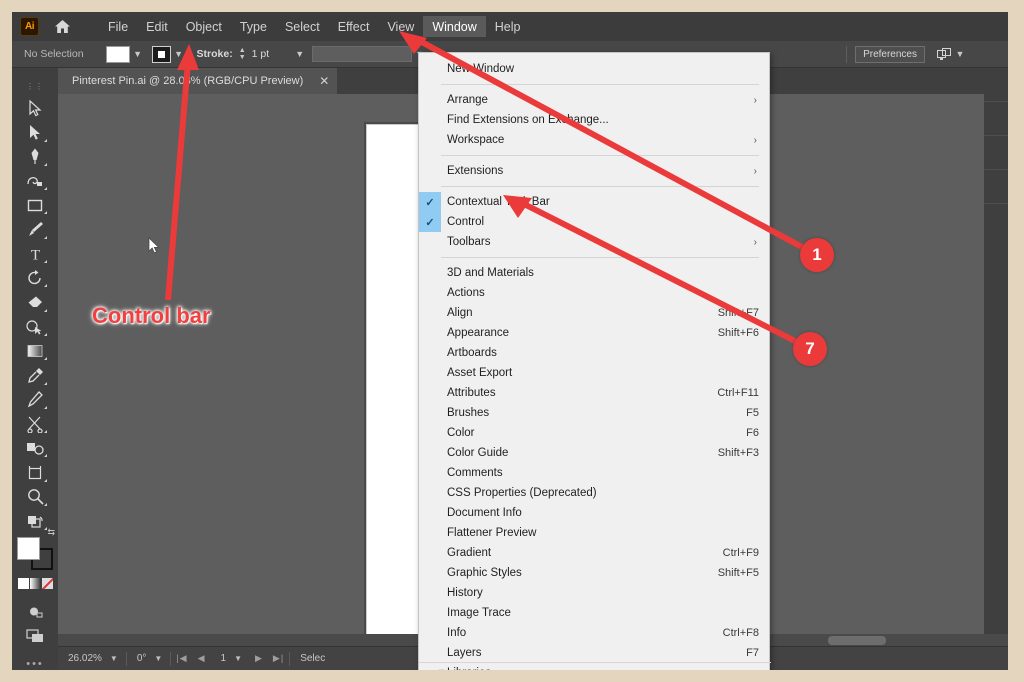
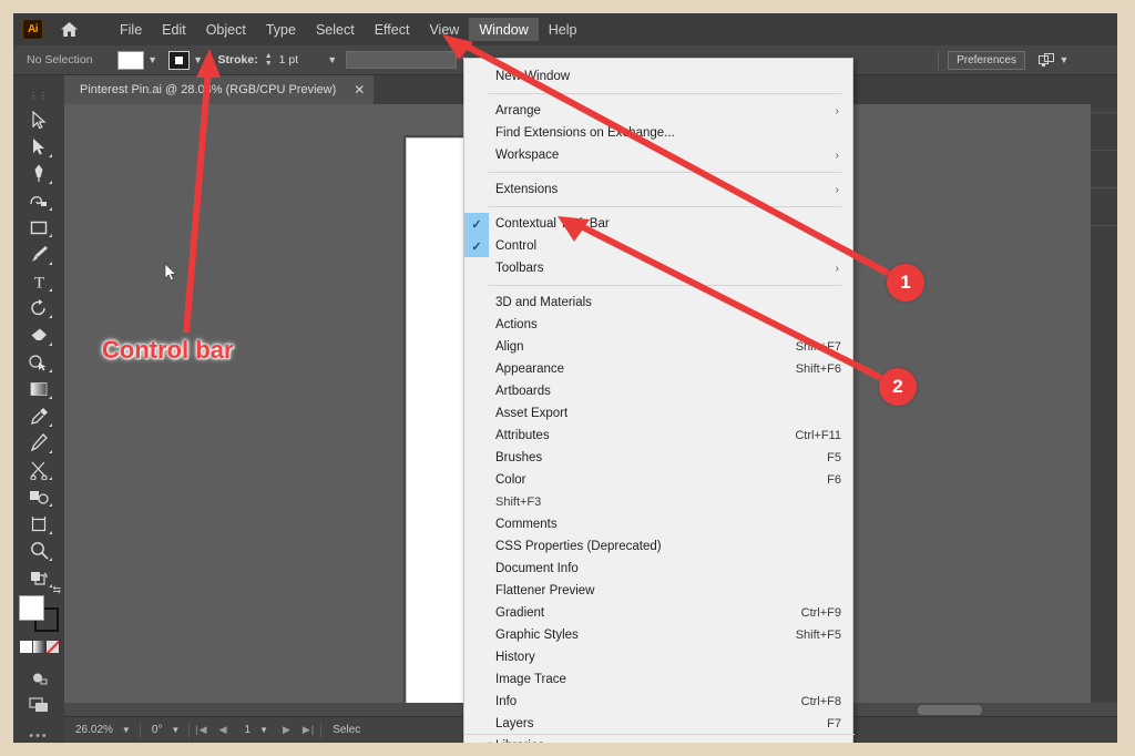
  Ai
  File
  Edit
  Object
  Type
  Select
  Effect
  View
  Window
  Help
  No Selection
  ▼
  ▼
  Stroke:
  1 pt
  ▼
  Preferences
  ▼
  Pinterest Pin.ai @ 28.0% (RGB/CPU Preview)
  ✕
  ⋮⋮
  T
  ⇆
  •••
  26.02%
  ▼
  0°
  ▼
  |◀
  ◀
  1
  ▼
  ▶
  ▶|
  Selec
  Ne Window
  Arrange
  ›
  Find Extensions on Exange...
  Workspace
  ›
  Extensions
  ›
  ✓
  Contextual Bar
  ✓
  Control
  Toolbars
  ›
  3D and Materials
  Actions
  Align
  Appearance
  Shift+F6
  Artboards
  Asset Export
  Attributes
  Ctrl+F11
  Brushes
  F5
  Color
  F6
- Color Guide
  Shift+F3
  Comments
  CSS Properties (Deprecated)
  Document Info
  Flattener Preview
  Gradient
  Ctrl+F9
  Graphic Styles
  Shift+F5
  History
  Image Trace
  Info
  Ctrl+F8
  Layers
  F7
  1
- 7
+ 2
  Control bar
